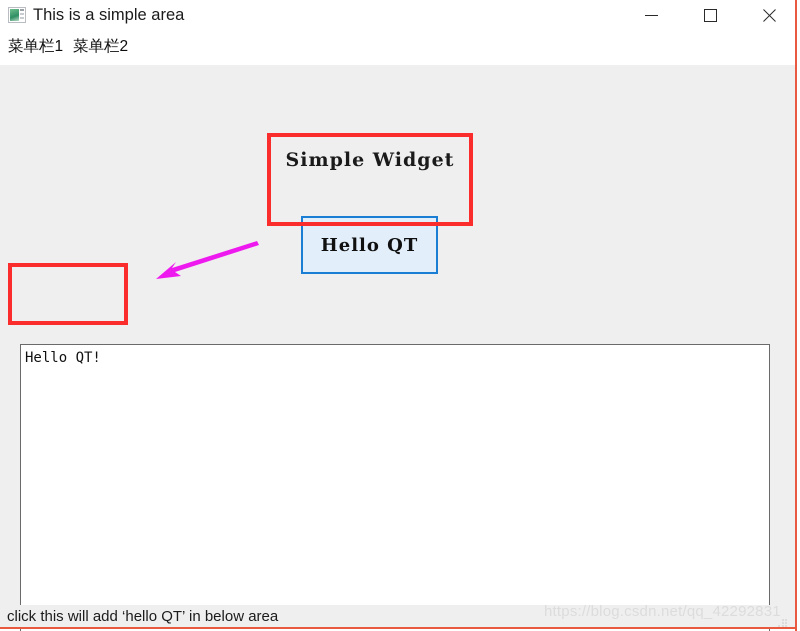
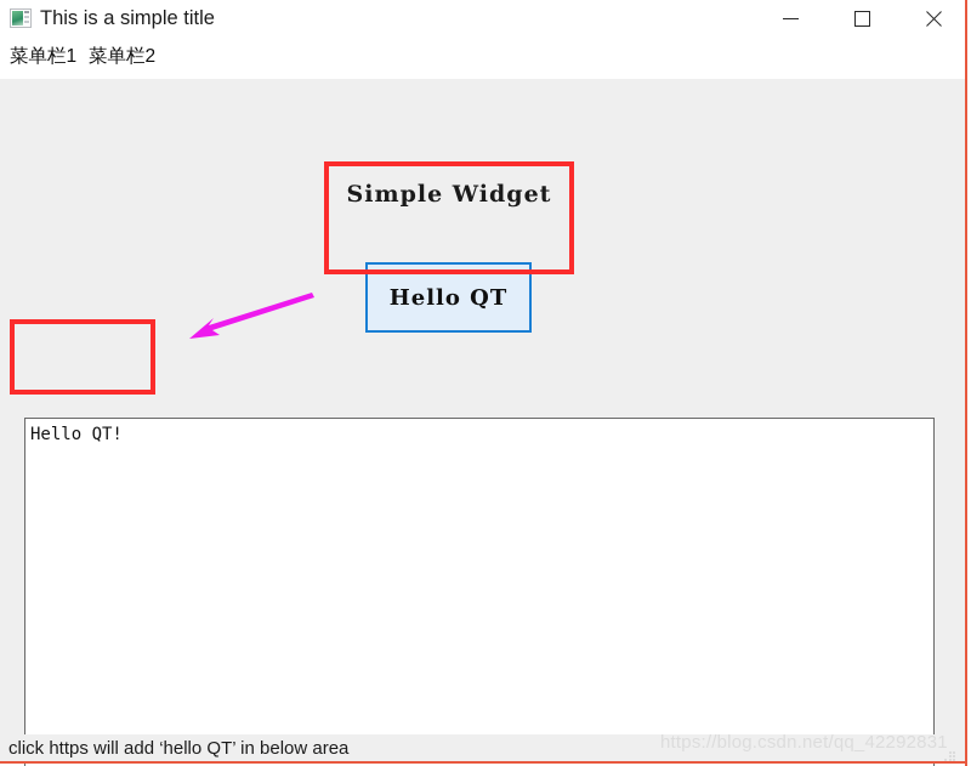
- This is a simple area
+ This is a simple title
  菜单栏1
  菜单栏2
  Simple Widget
  Hello QT
  Hello QT!
- click this will add ‘hello QT’ in below area
+ click https will add ‘hello QT’ in below area
  https://blog.csdn.net/qq_42292831
